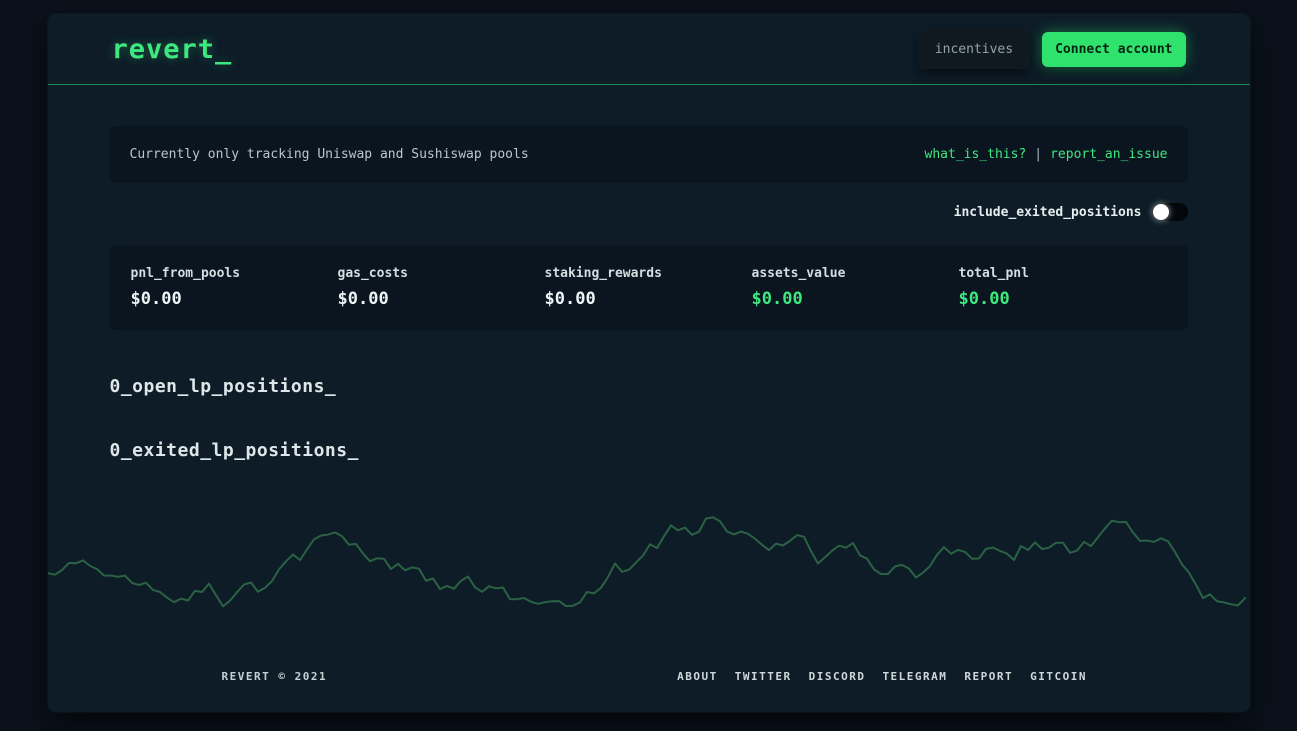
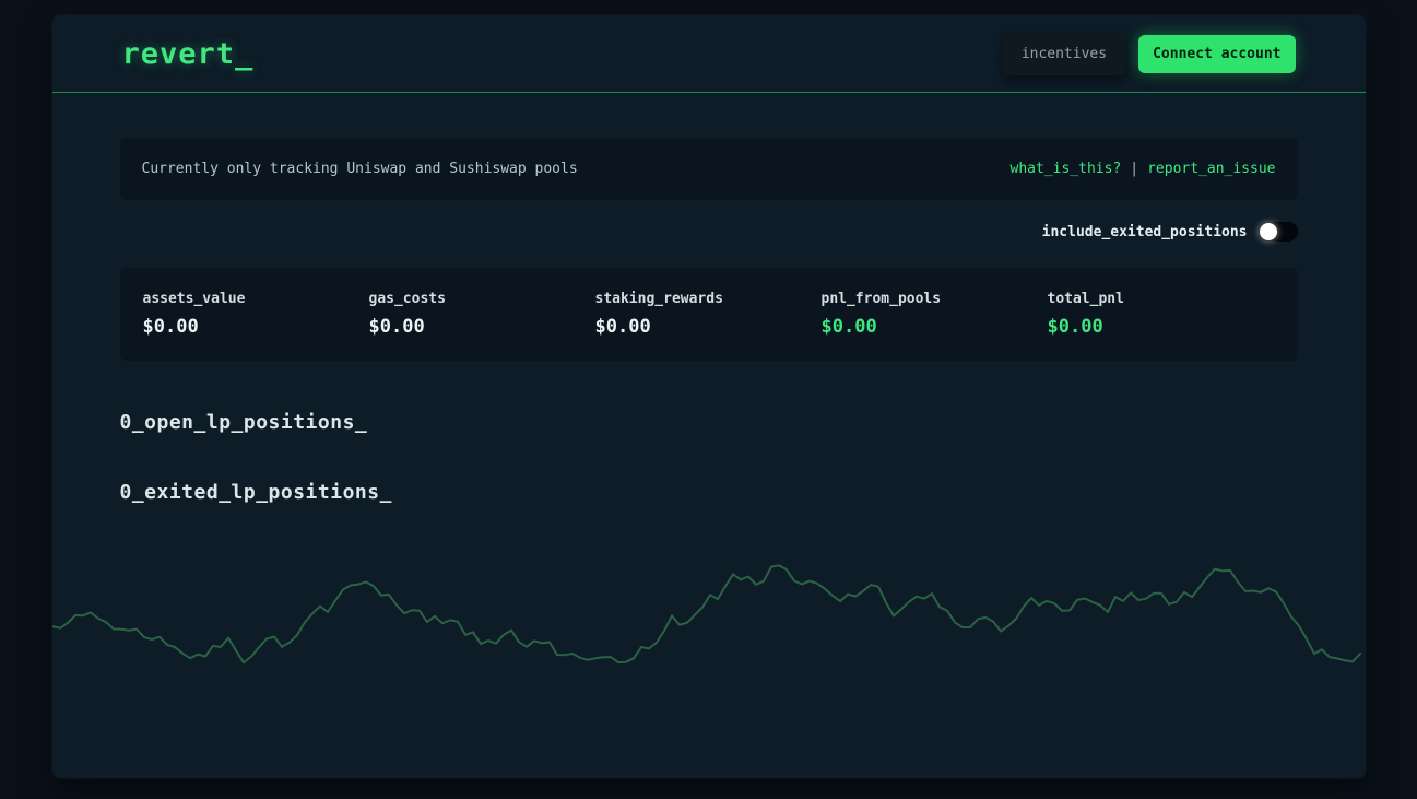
  revert_
  incentives
  Connect account
  Currently only tracking Uniswap and Sushiswap pools
  what_is_this?
  |
  report_an_issue
  include_exited_positions
- pnl_from_pools
+ assets_value
  $0.00
  gas_costs
  $0.00
  staking_rewards
  $0.00
- assets_value
+ pnl_from_pools
  $0.00
  total_pnl
  $0.00
  0_open_lp_positions_
  0_exited_lp_positions_
- REVERT © 2021
- ABOUT
- TWITTER
- DISCORD
- TELEGRAM
- REPORT
- GITCOIN
